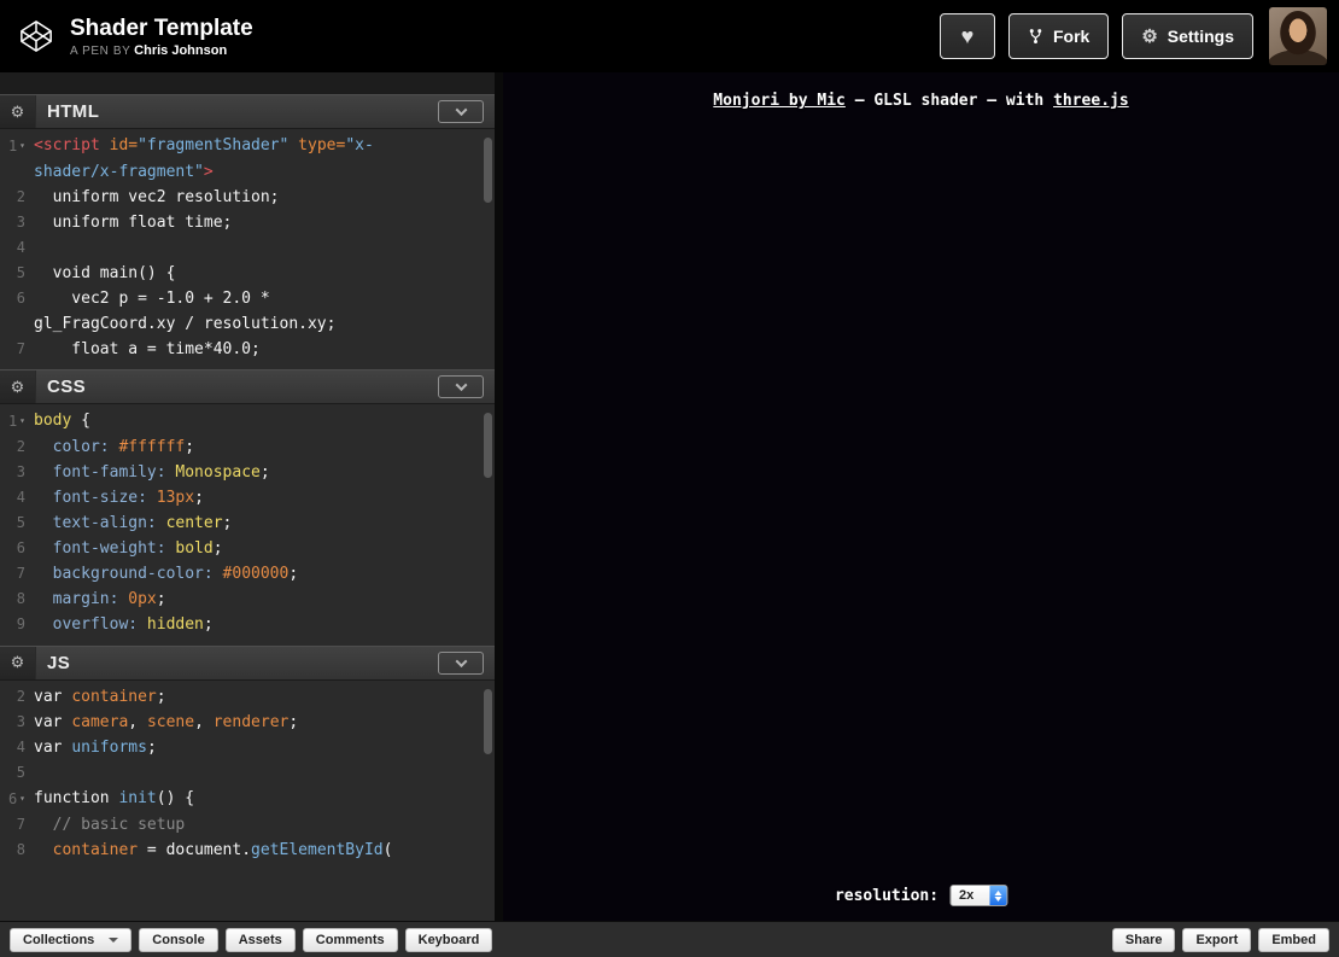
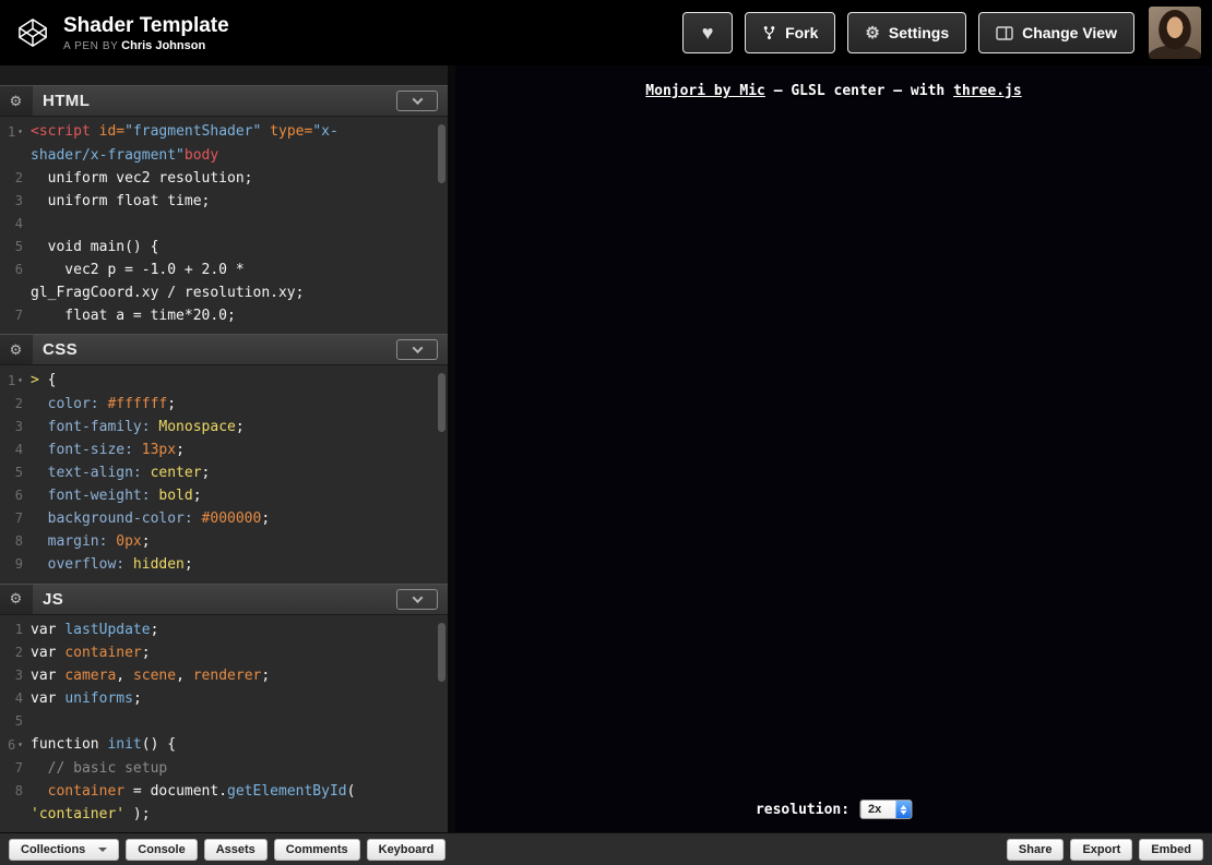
  Shader Template
  A PEN BY Chris Johnson
  ♥
  Fork
  ⚙
  Settings
+ Change View
  ⚙
  HTML
  1 ▾
  <script id="fragmentShader" type="x-
- shader/x-fragment">
+ shader/x-fragment"body
  2
  uniform vec2 resolution;
  3
  uniform float time;
  4
  5
  void main() {
  6
  vec2 p = -1.0 + 2.0 *
  gl_FragCoord.xy / resolution.xy;
  7
- float a = time*40.0;
+ float a = time*20.0;
  ⚙
  CSS
  1 ▾
- body {
+ > {
  2
  color: #ffffff;
  3
  font-family: Monospace;
  4
  font-size: 13px;
  5
  text-align: center;
  6
  font-weight: bold;
  7
  background-color: #000000;
  8
  margin: 0px;
  9
  overflow: hidden;
  ⚙
  JS
+ 1
+ var lastUpdate;
  2
  var container;
  3
  var camera, scene, renderer;
  4
  var uniforms;
  5
  6 ▾
  function init() {
  7
  // basic setup
  8
  container = document.getElementById(
+ 'container' );
- Monjori by Mic – GLSL shader – with three.js
+ Monjori by Mic – GLSL center – with three.js
  resolution:
  2x
  Collections
  Console
  Assets
  Comments
  Keyboard
  Share
  Export
  Embed
